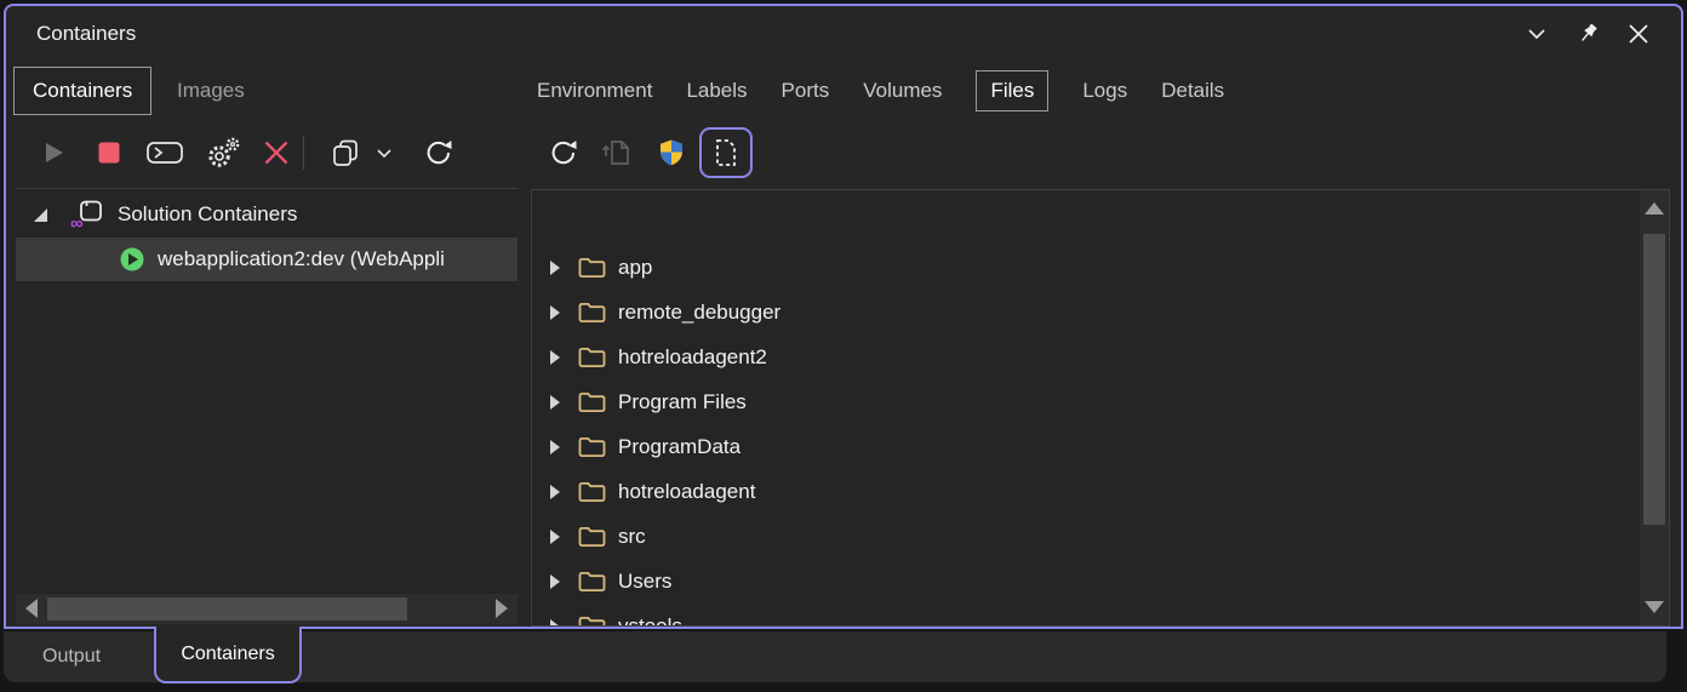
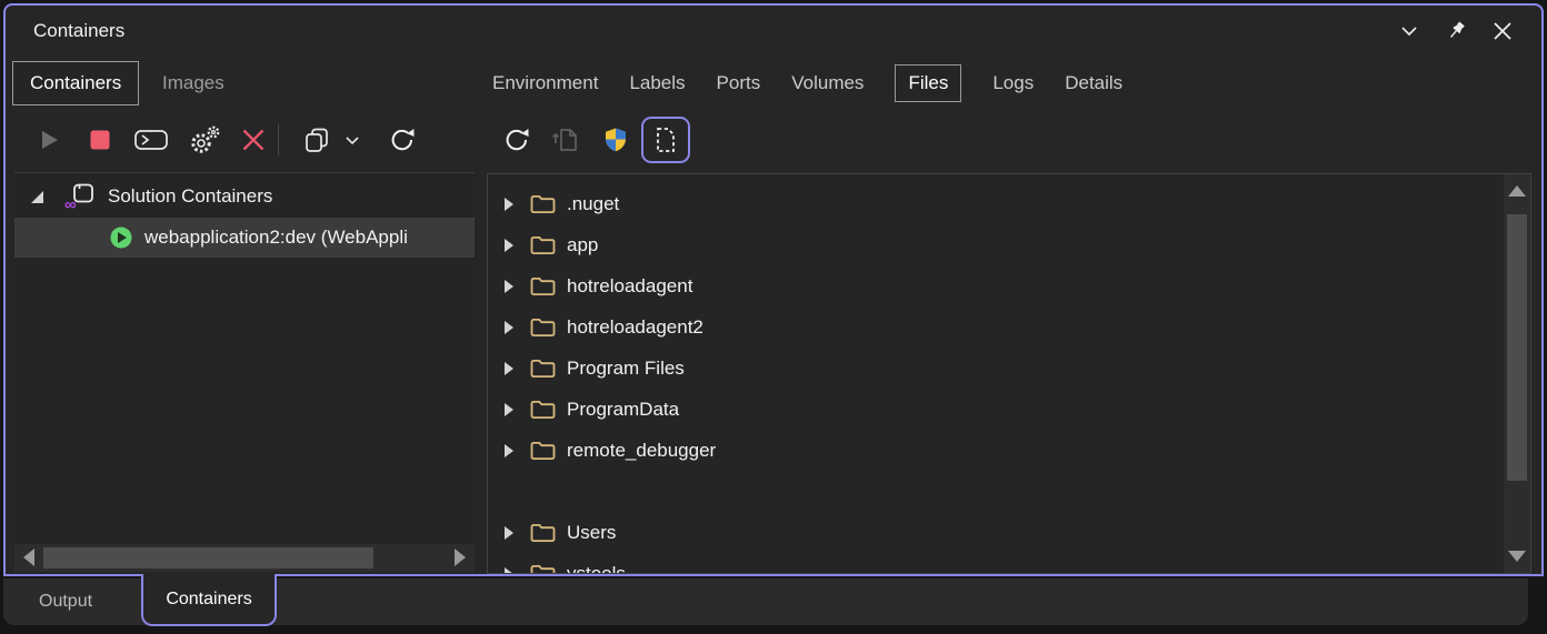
  Containers
  Containers
  Images
  Environment
  Labels
  Ports
  Volumes
  Files
  Logs
  Details
  ∞
  Solution Containers
  webapplication2:dev (WebAppli
+ .nuget
  app
- remote_debugger
+ hotreloadagent
  hotreloadagent2
  Program Files
  ProgramData
- hotreloadagent
+ remote_debugger
- src
  Users
  Output
  Containers
